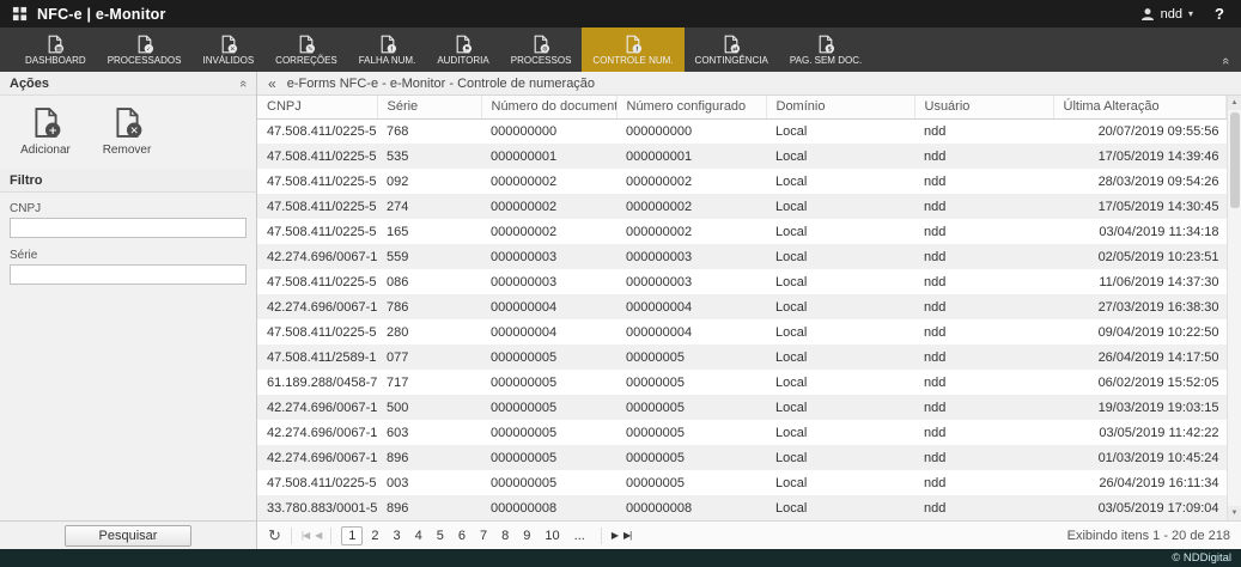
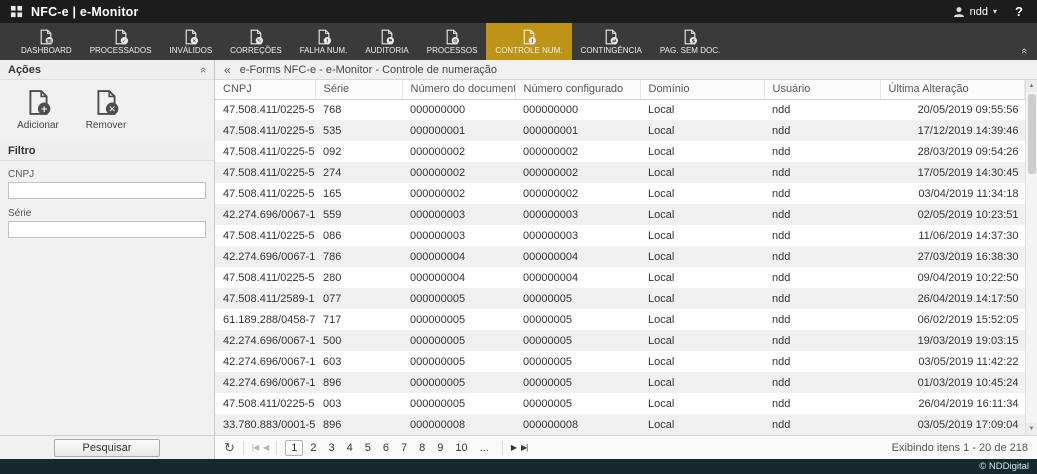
  NFC-e | e-Monitor
  ndd
  ▾
  ?
  DASHBOARD
  PROCESSADOS
  INVÁLIDOS
  CORREÇÕES
  FALHA NUM.
  AUDITORIA
  PROCESSOS
  CONTROLE NUM.
  CONTINGÊNCIA
  PAG. SEM DOC.
  Ações
  +
  Adicionar
  ✕
  Remover
  Filtro
  CNPJ
  Série
  Pesquisar
  «
  e-Forms NFC-e - e-Monitor - Controle de numeração
  CNPJ	Série	Número do documen	Número configurado	Domínio	Usuário	Última Alteração
- 47.508.411/0225-5	768	000000000	000000000	Local	ndd	20/07/2019 09:55:56
+ 47.508.411/0225-5	768	000000000	000000000	Local	ndd	20/05/2019 09:55:56
- 47.508.411/0225-5	535	000000001	000000001	Local	ndd	17/05/2019 14:39:46
+ 47.508.411/0225-5	535	000000001	000000001	Local	ndd	17/12/2019 14:39:46
  47.508.411/0225-5	092	000000002	000000002	Local	ndd	28/03/2019 09:54:26
  47.508.411/0225-5	274	000000002	000000002	Local	ndd	17/05/2019 14:30:45
  47.508.411/0225-5	165	000000002	000000002	Local	ndd	03/04/2019 11:34:18
  42.274.696/0067-1	559	000000003	000000003	Local	ndd	02/05/2019 10:23:51
  47.508.411/0225-5	086	000000003	000000003	Local	ndd	11/06/2019 14:37:30
  42.274.696/0067-1	786	000000004	000000004	Local	ndd	27/03/2019 16:38:30
  47.508.411/0225-5	280	000000004	000000004	Local	ndd	09/04/2019 10:22:50
  47.508.411/2589-1	077	000000005	00000005	Local	ndd	26/04/2019 14:17:50
  61.189.288/0458-7	717	000000005	00000005	Local	ndd	06/02/2019 15:52:05
  42.274.696/0067-1	500	000000005	00000005	Local	ndd	19/03/2019 19:03:15
  42.274.696/0067-1	603	000000005	00000005	Local	ndd	03/05/2019 11:42:22
  42.274.696/0067-1	896	000000005	00000005	Local	ndd	01/03/2019 10:45:24
  47.508.411/0225-5	003	000000005	00000005	Local	ndd	26/04/2019 16:11:34
  33.780.883/0001-5	896	000000008	000000008	Local	ndd	03/05/2019 17:09:04
  ↻
  |◀
  ◀
  1
  2
  3
  4
  5
  6
  7
  8
  9
  10
  ...
  ▶
  ▶|
  Exibindo itens 1 - 20 de 218
  © NDDigital
